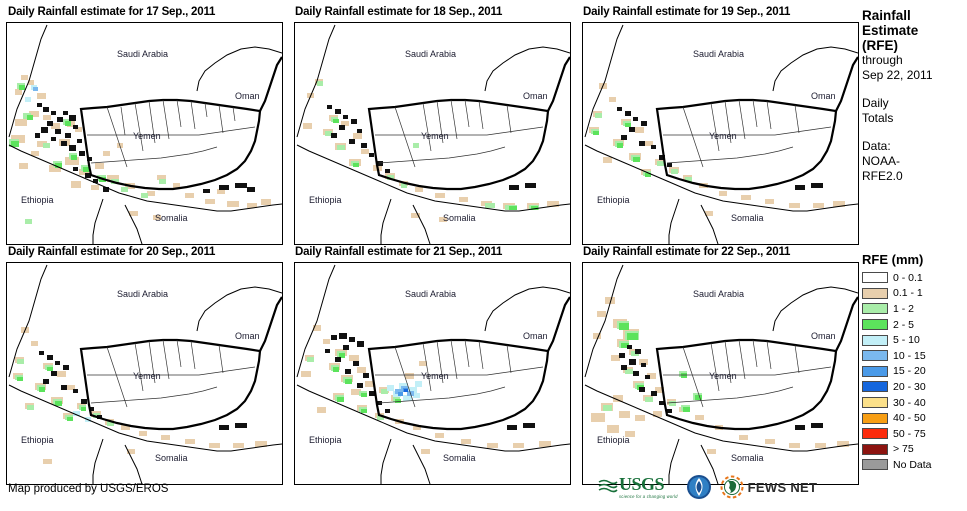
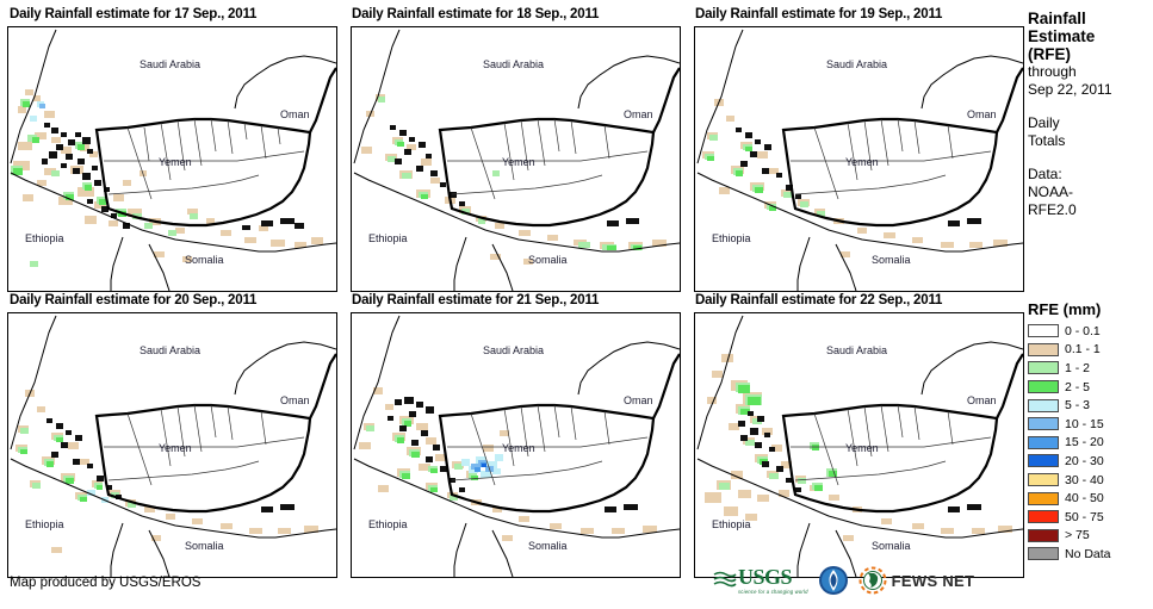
  Daily Rainfall estimate for 17 Sep., 2011
  Daily Rainfall estimate for 18 Sep., 2011
  Daily Rainfall estimate for 19 Sep., 2011
  Daily Rainfall estimate for 20 Sep., 2011
  Daily Rainfall estimate for 21 Sep., 2011
  Daily Rainfall estimate for 22 Sep., 2011
  Saudi Arabia
  Oman
  Yemen
  Ethiopia
  Somalia
  Saudi Arabia
  Oman
  Yemen
  Ethiopia
  Somalia
  Saudi Arabia
  Oman
  Yemen
  Ethiopia
  Somalia
  Saudi Arabia
  Oman
  Yemen
  Ethiopia
  Somalia
  Saudi Arabia
  Oman
  Yemen
  Ethiopia
  Somalia
  Saudi Arabia
  Oman
  Yemen
  Ethiopia
  Somalia
  Rainfall
  Estimate
  (RFE)
  through
  Sep 22, 2011
  Daily
  Totals
  Data:
  NOAA-
  RFE2.0
  RFE (mm)
  0 - 0.1
  0.1 - 1
  1 - 2
  2 - 5
- 5 - 10
+ 5 - 3
  10 - 15
  15 - 20
  20 - 30
  30 - 40
  40 - 50
  50 - 75
  > 75
  No Data
  Map produced by USGS/EROS
  USGS
  FEWS NET
